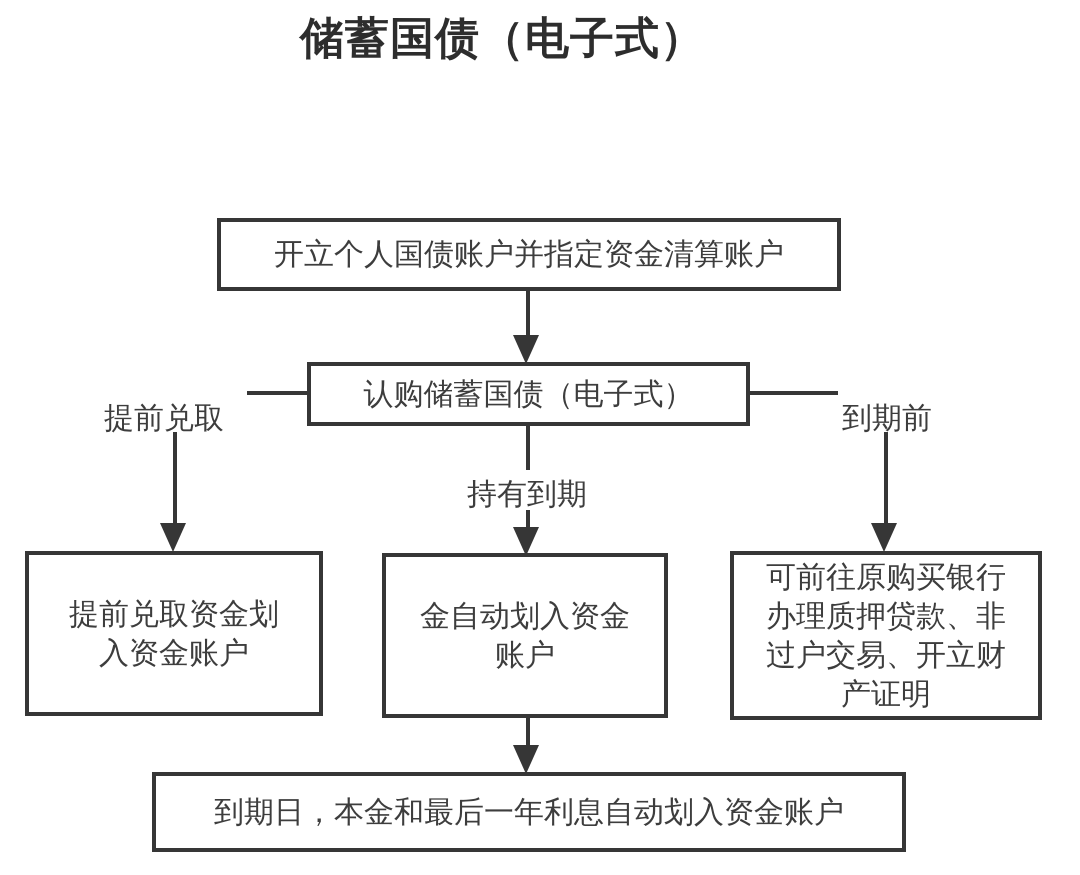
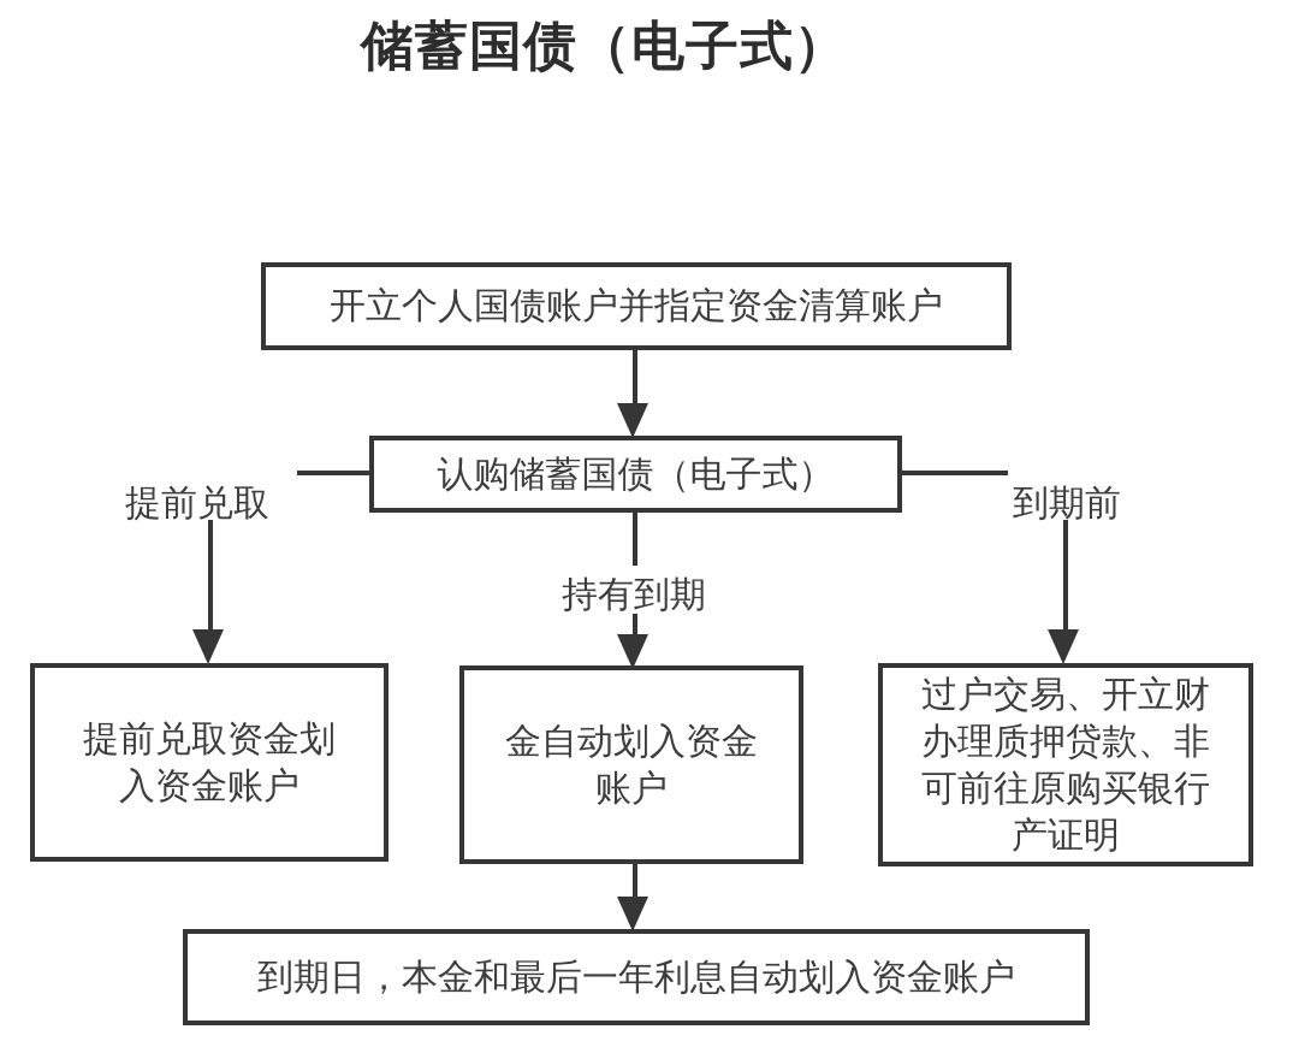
  储蓄国债（电子式）
  开立个人国债账户并指定资金清算账户
  认购储蓄国债（电子式）
  提前兑取
  持有到期
  到期前
  提前兑取资金划
  入资金账户
  金自动划入资金
  账户
- 可前往原购买银行
+ 过户交易、开立财
  办理质押贷款、非
- 过户交易、开立财
+ 可前往原购买银行
  产证明
  到期日，本金和最后一年利息自动划入资金账户
